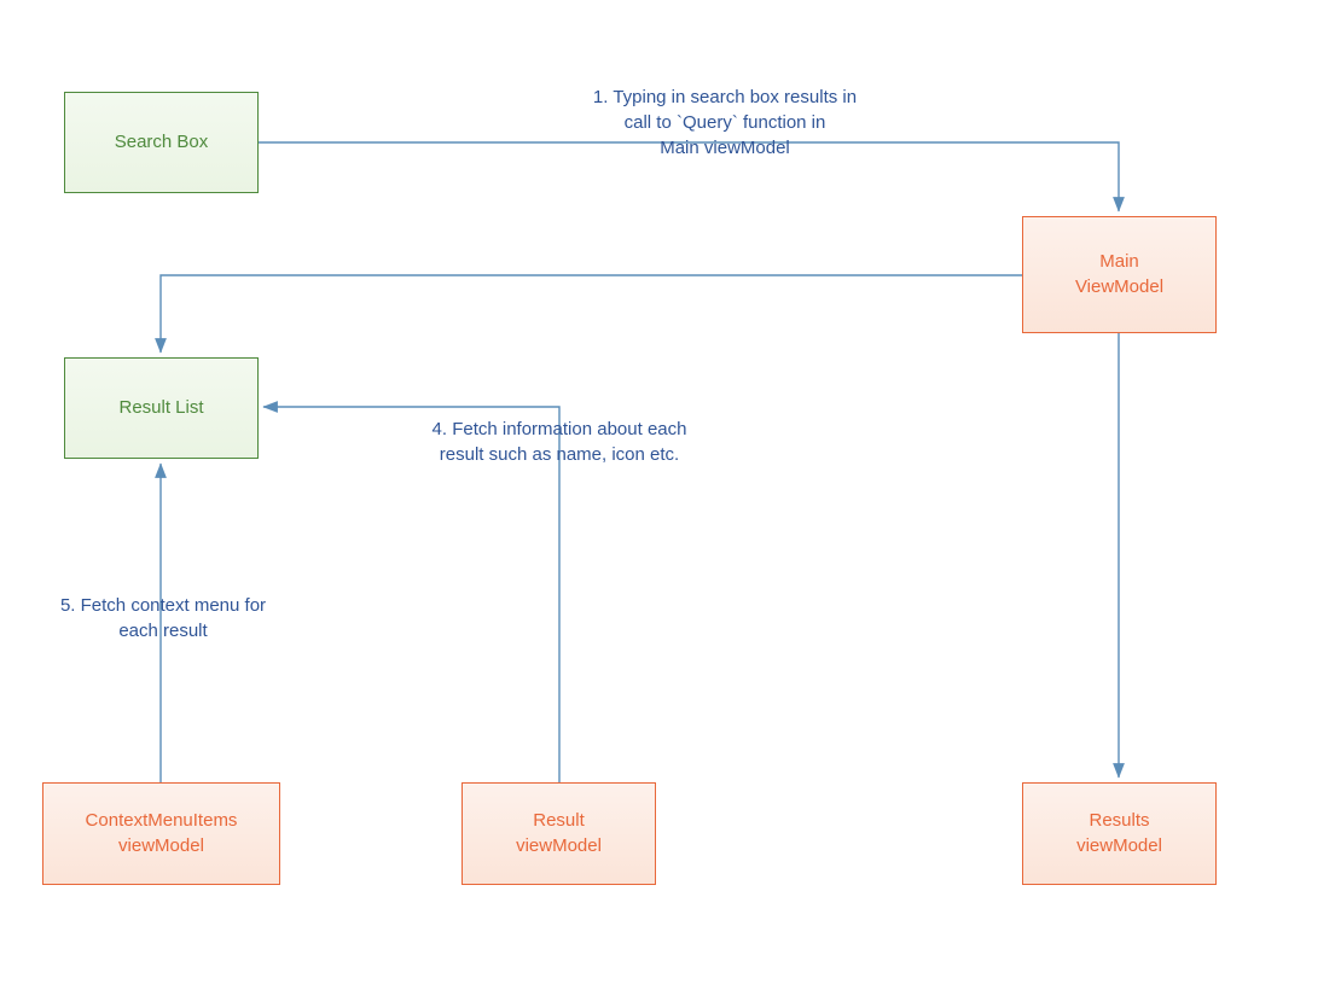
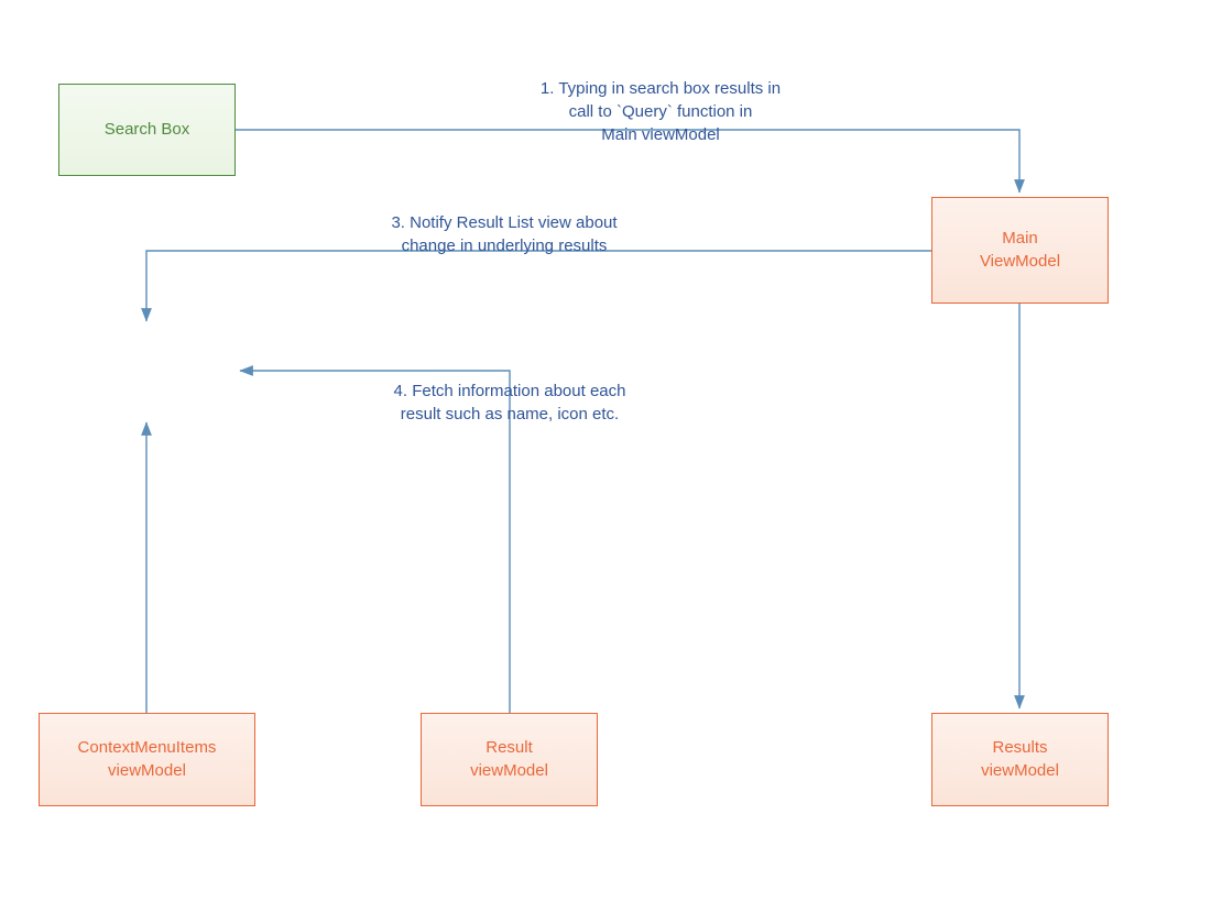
  Search Box
  Main
  ViewModel
- Result List
  ContextMenuItems
  viewModel
  Result
  viewModel
  Results
  viewModel
  1. Typing in search box results in
  call to `Query` function in
  Main viewModel
+ 3. Notify Result List view about
+ change in underlying results
  4. Fetch information about each
  result such as name, icon etc.
- 5. Fetch context menu for
- each result
